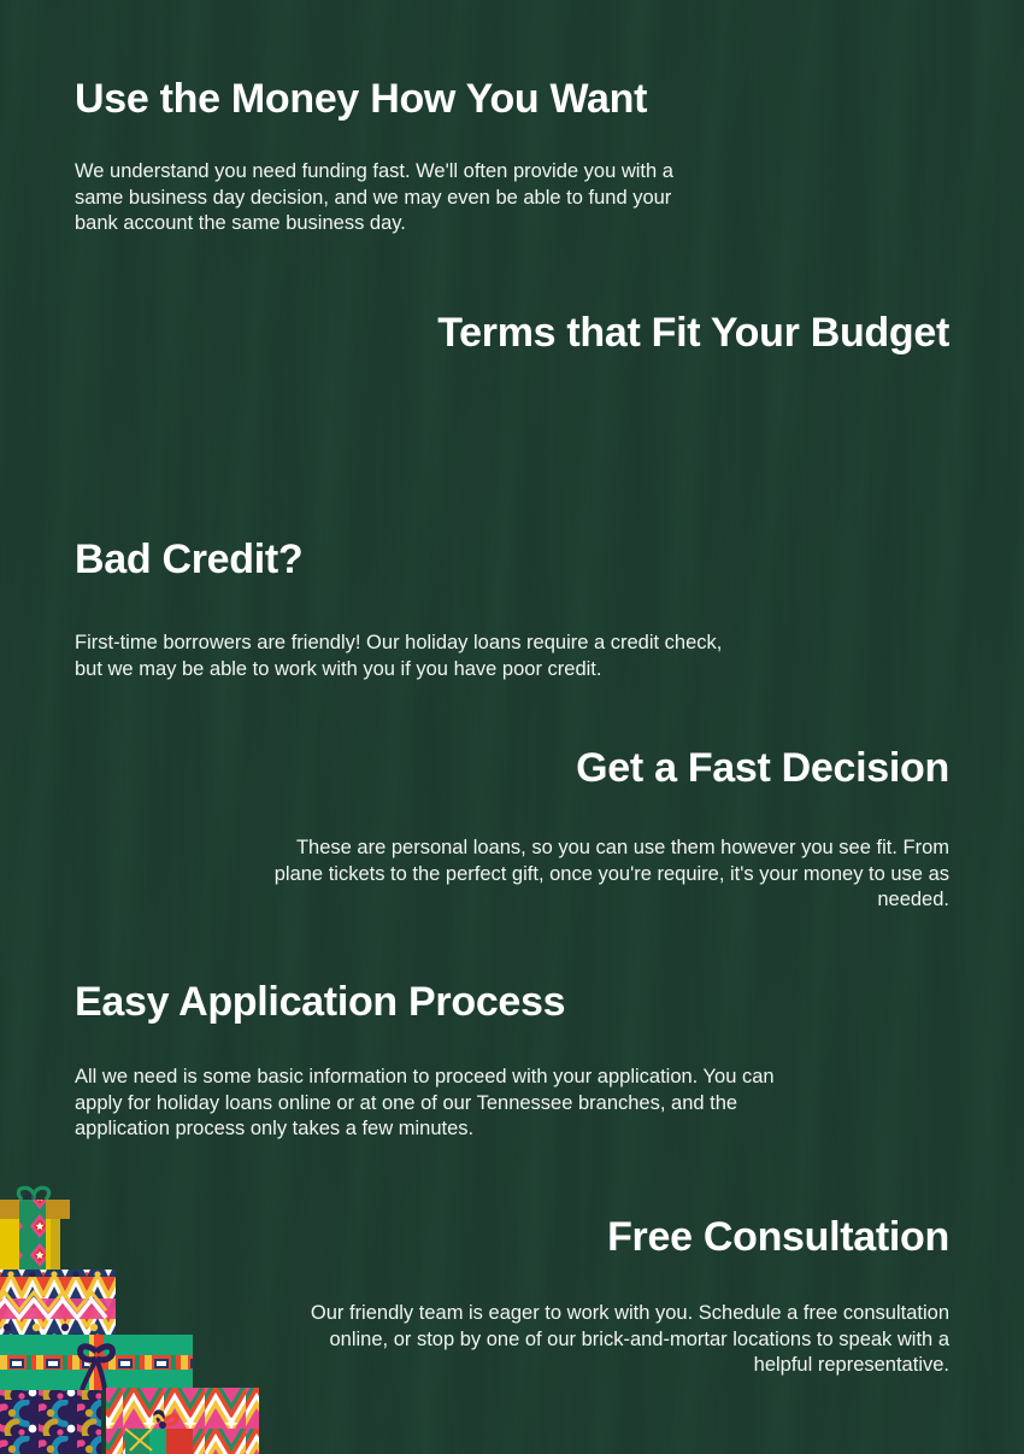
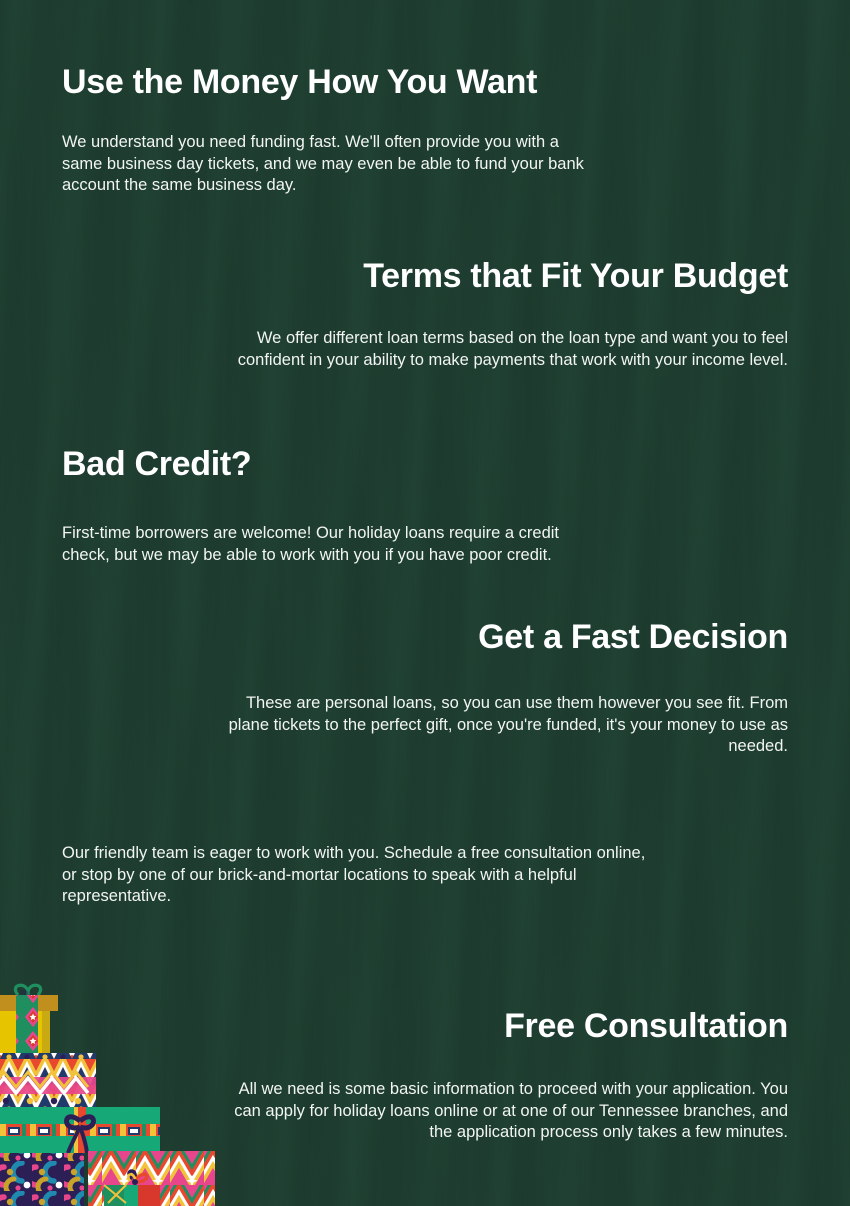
  Use the Money How You Want
- We understand you need funding fast. We'll often provide you with a same business day decision, and we may even be able to fund your bank account the same business day.
+ We understand you need funding fast. We'll often provide you with a same business day tickets, and we may even be able to fund your bank account the same business day.
  Terms that Fit Your Budget
+ We offer different loan terms based on the loan type and want you to feel confident in your ability to make payments that work with your income level.
  Bad Credit?
- First-time borrowers are friendly! Our holiday loans require a credit check, but we may be able to work with you if you have poor credit.
+ First-time borrowers are welcome! Our holiday loans require a credit check, but we may be able to work with you if you have poor credit.
  Get a Fast Decision
- These are personal loans, so you can use them however you see fit. From plane tickets to the perfect gift, once you're require, it's your money to use as needed.
+ These are personal loans, so you can use them however you see fit. From plane tickets to the perfect gift, once you're funded, it's your money to use as needed.
- Easy Application Process
- All we need is some basic information to proceed with your application. You can apply for holiday loans online or at one of our Tennessee branches, and the application process only takes a few minutes.
+ Our friendly team is eager to work with you. Schedule a free consultation online, or stop by one of our brick-and-mortar locations to speak with a helpful representative.
  Free Consultation
- Our friendly team is eager to work with you. Schedule a free consultation online, or stop by one of our brick-and-mortar locations to speak with a helpful representative.
+ All we need is some basic information to proceed with your application. You can apply for holiday loans online or at one of our Tennessee branches, and the application process only takes a few minutes.
